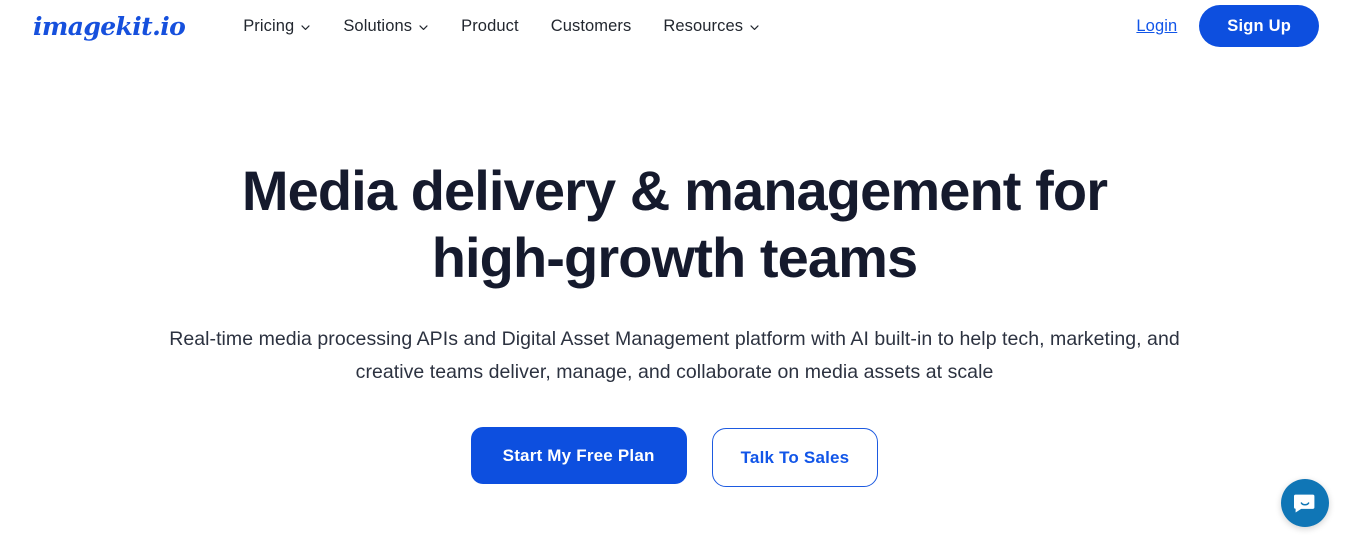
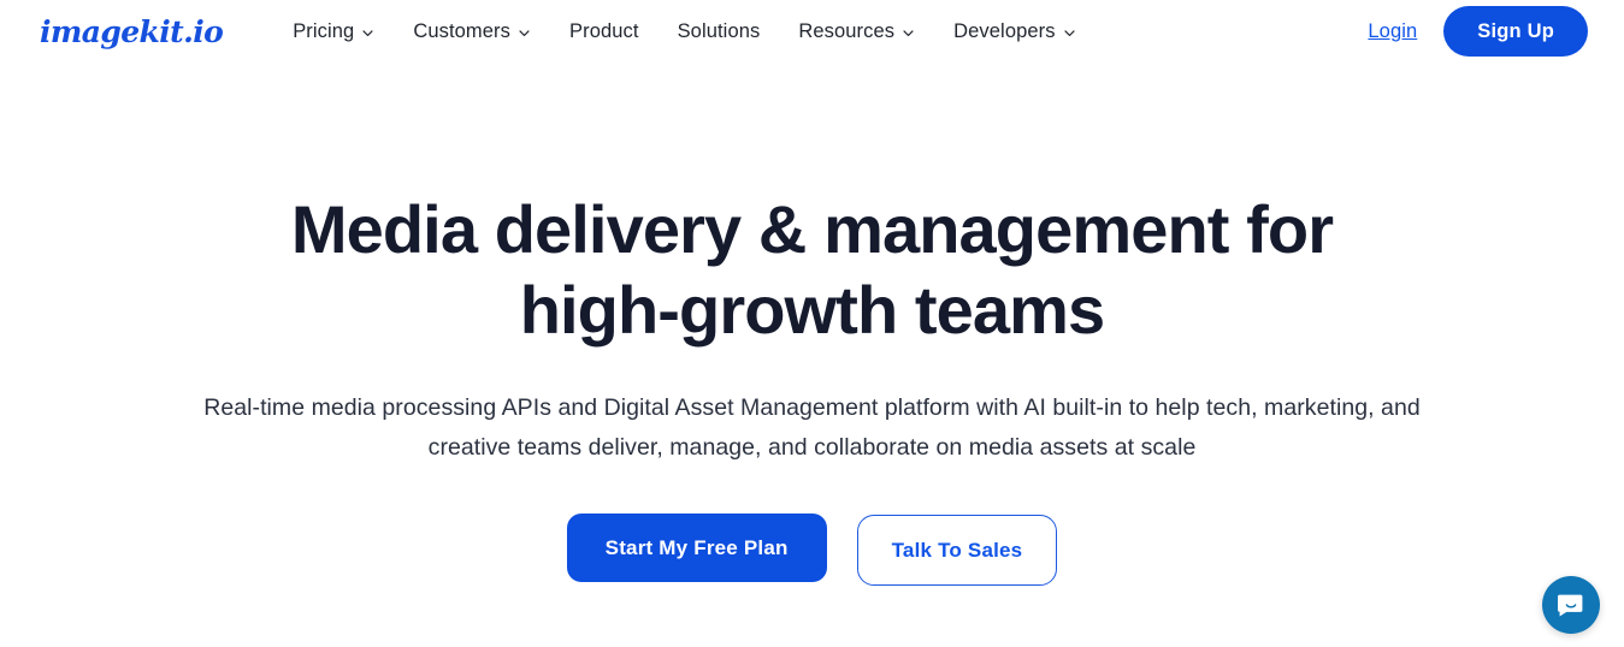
  imagekit.io
  Pricing
- Solutions
+ Customers
  Product
- Customers
+ Solutions
  Resources
+ Developers
  Login
  Sign Up
  Media delivery & management for
  high-growth teams
  Real-time media processing APIs and Digital Asset Management platform with AI built-in to help tech, marketing, and creative teams deliver, manage, and collaborate on media assets at scale
  Start My Free Plan
  Talk To Sales
